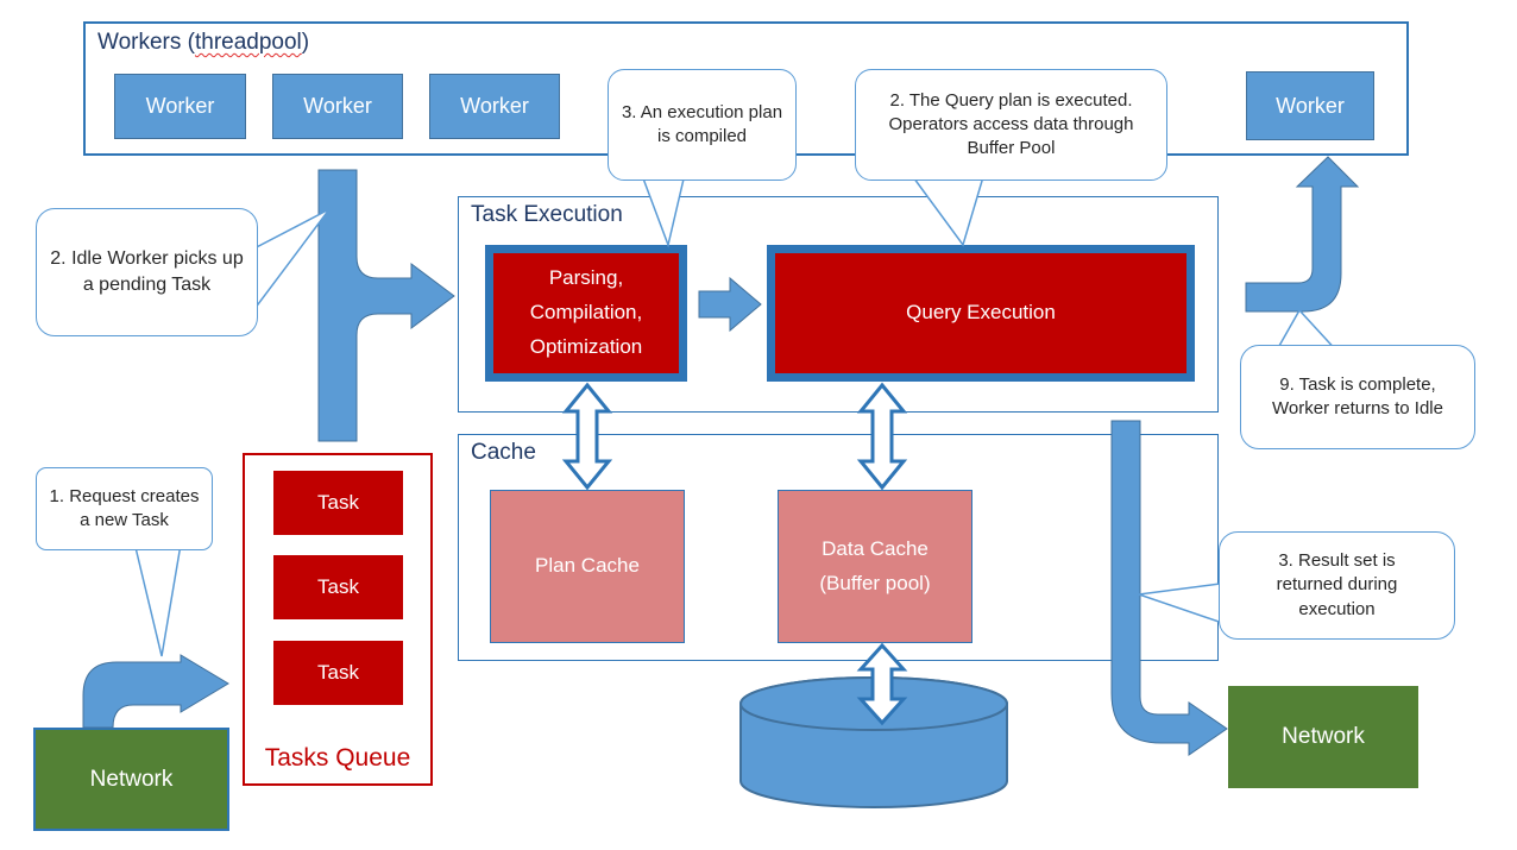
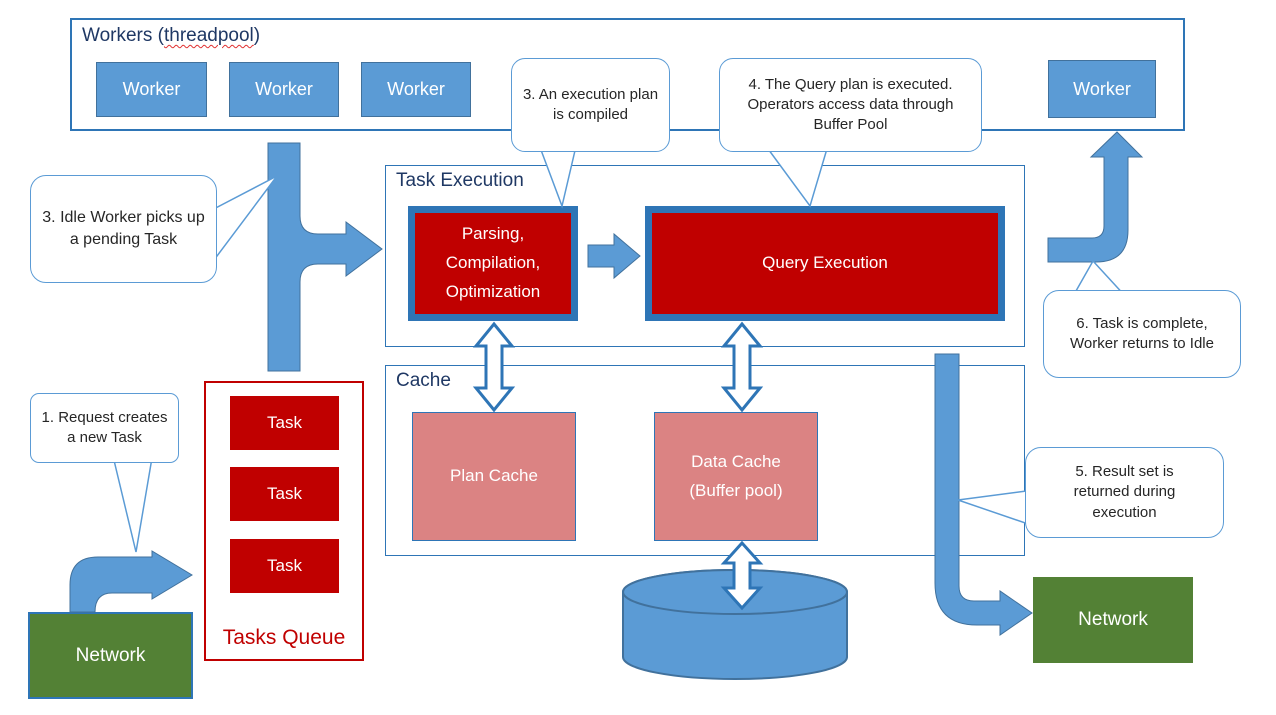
  Workers (threadpool)
  Worker
  Worker
  Worker
  Worker
  Task Execution
  Parsing,
  Compilation,
  Optimization
  Query Execution
  Cache
  Plan Cache
  Data Cache
  (Buffer pool)
  Task
  Task
  Task
  Tasks Queue
  Network
  Network
  1. Request creates a new Task
- 2. Idle Worker picks up a pending Task
+ 3. Idle Worker picks up a pending Task
  3. An execution plan is compiled
- 2. The Query plan is executed. Operators access data through Buffer Pool
+ 4. The Query plan is executed. Operators access data through Buffer Pool
- 3. Result set is returned during execution
+ 5. Result set is returned during execution
- 9. Task is complete, Worker returns to Idle
+ 6. Task is complete, Worker returns to Idle
